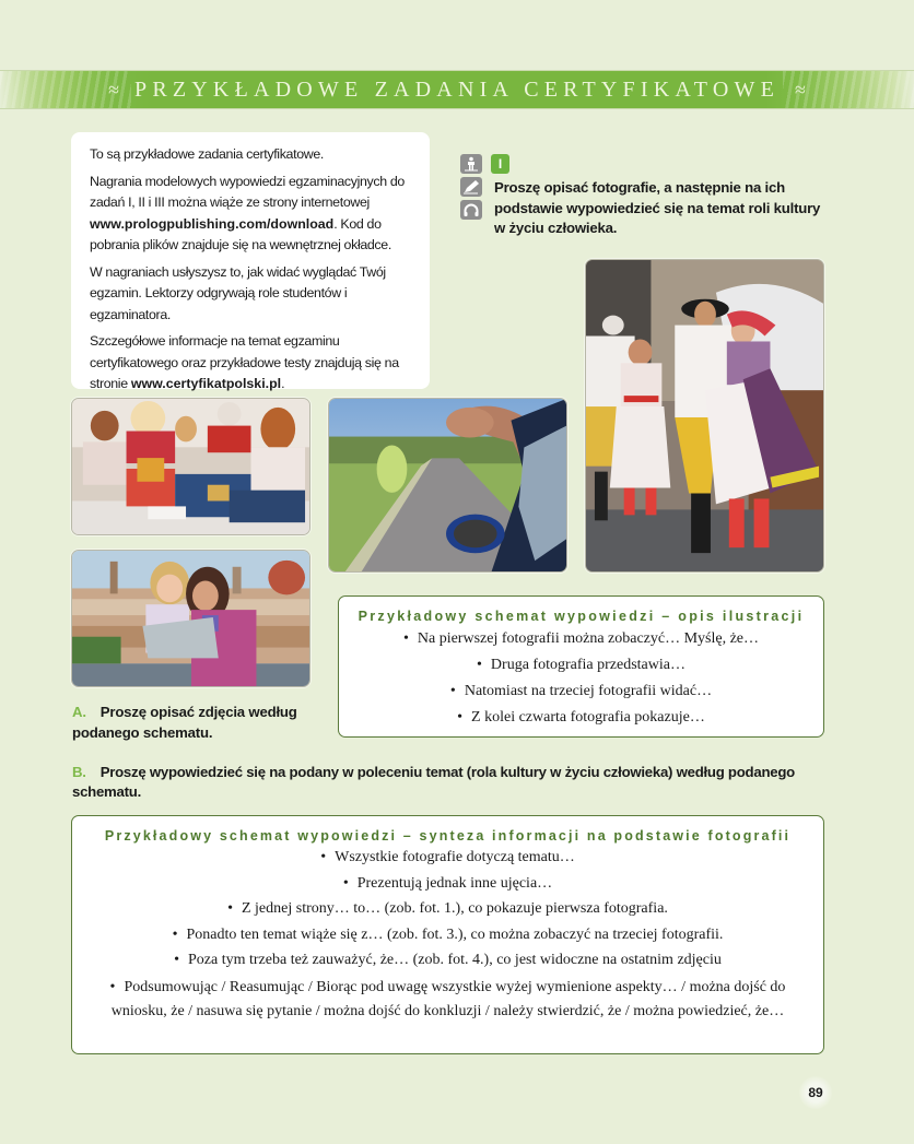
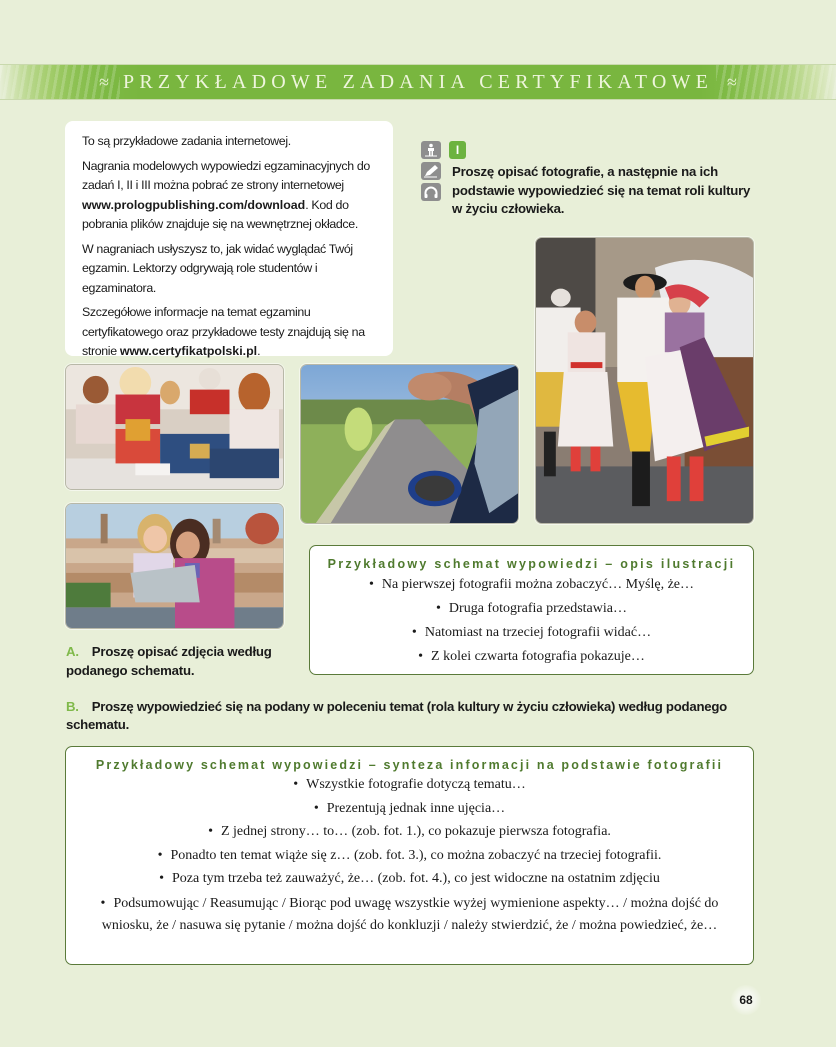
  ≈
  PRZYKŁADOWE ZADANIA CERTYFIKATOWE
  ≈
- To są przykładowe zadania certyfikatowe.
+ To są przykładowe zadania internetowej.
- Nagrania modelowych wypowiedzi egzaminacyjnych do zadań I, II i III można wiąże ze strony internetowej www.prologpublishing.com/download. Kod do pobrania plików znajduje się na wewnętrznej okładce.
+ Nagrania modelowych wypowiedzi egzaminacyjnych do zadań I, II i III można pobrać ze strony internetowej www.prologpublishing.com/download. Kod do pobrania plików znajduje się na wewnętrznej okładce.
  W nagraniach usłyszysz to, jak widać wyglądać Twój egzamin. Lektorzy odgrywają role studentów i egzaminatora.
  Szczegółowe informacje na temat egzaminu certyfikatowego oraz przykładowe testy znajdują się na stronie www.certyfikatpolski.pl.
  I
  Proszę opisać fotografie, a następnie na ich podstawie wypowiedzieć się na temat roli kultury w życiu człowieka.
  A. Proszę opisać zdjęcia według podanego schematu.
  Przykładowy schemat wypowiedzi – opis ilustracji
  Na pierwszej fotografii można zobaczyć… Myślę, że…
  Druga fotografia przedstawia…
  Natomiast na trzeciej fotografii widać…
  Z kolei czwarta fotografia pokazuje…
  B. Proszę wypowiedzieć się na podany w poleceniu temat (rola kultury w życiu człowieka) według podanego schematu.
  Przykładowy schemat wypowiedzi – synteza informacji na podstawie fotografii
  Wszystkie fotografie dotyczą tematu…
  Prezentują jednak inne ujęcia…
  Z jednej strony… to… (zob. fot. 1.), co pokazuje pierwsza fotografia.
  Ponadto ten temat wiąże się z… (zob. fot. 3.), co można zobaczyć na trzeciej fotografii.
  Poza tym trzeba też zauważyć, że… (zob. fot. 4.), co jest widoczne na ostatnim zdjęciu
  Podsumowując / Reasumując / Biorąc pod uwagę wszystkie wyżej wymienione aspekty… / można dojść do wniosku, że / nasuwa się pytanie / można dojść do konkluzji / należy stwierdzić, że / można powiedzieć, że…
- 89
+ 68
